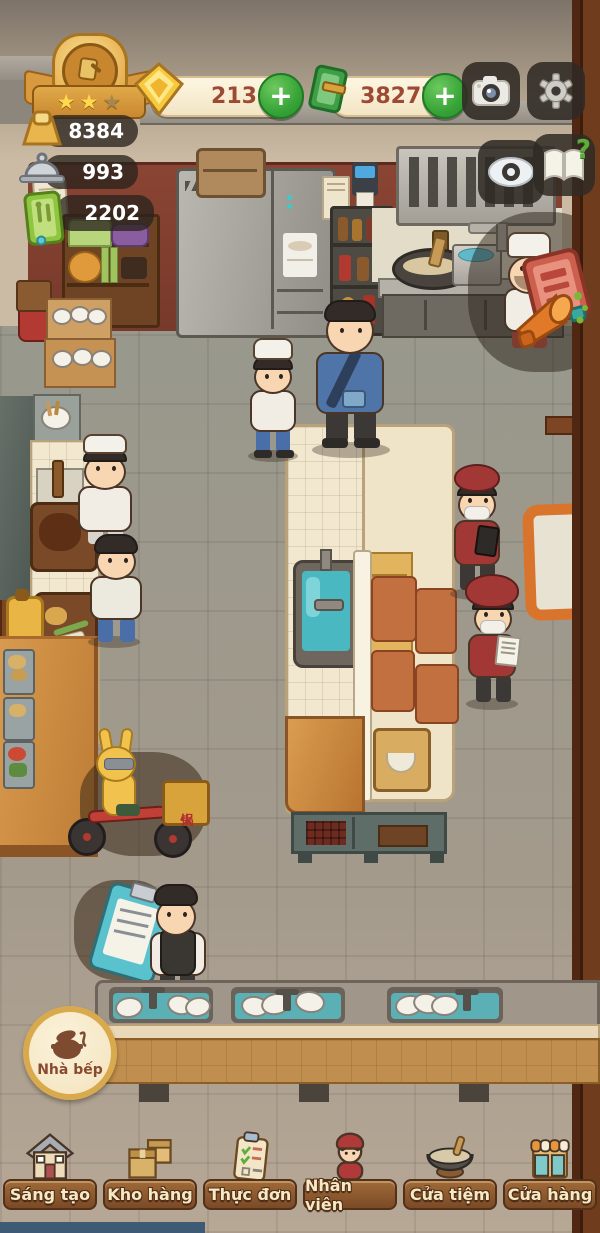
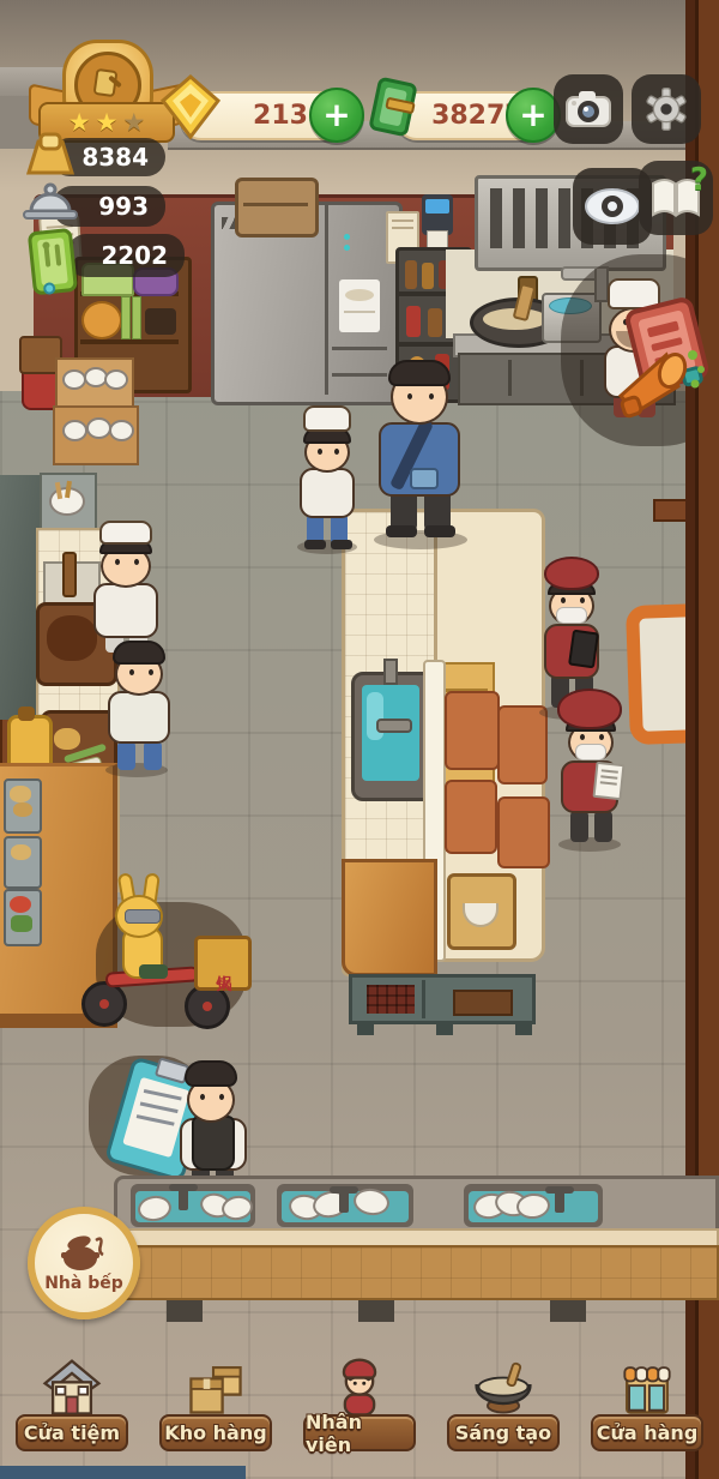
  Nhà bếp
  ★
  ★
  ★
  213
  +
  +
  8384
  993
  2202
  ?
- Sáng tạo
+ Cửa tiệm
  Kho hàng
- Thực đơn
  Nhân viên
- Cửa tiệm
+ Sáng tạo
  Cửa hàng
